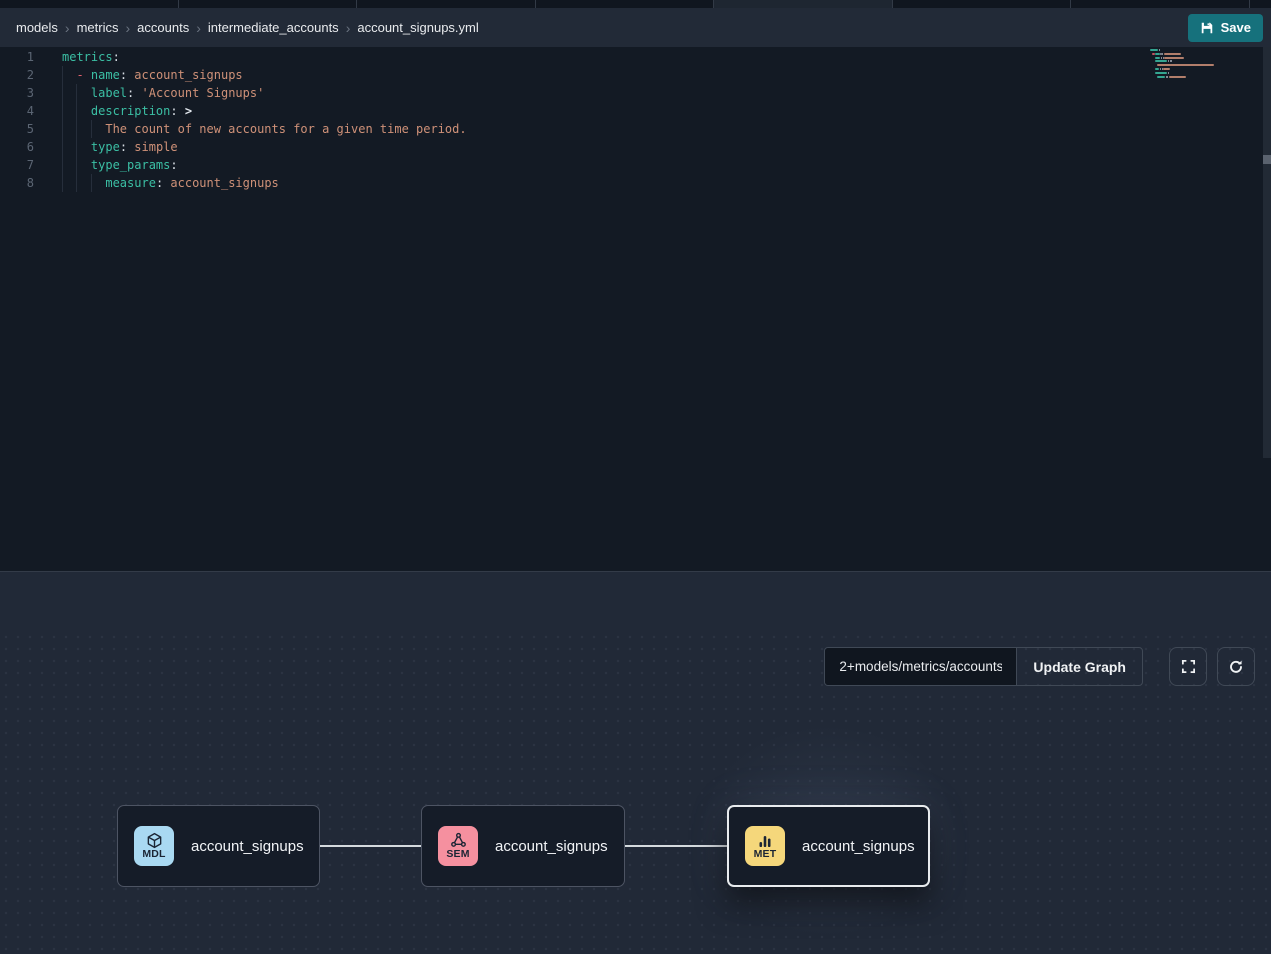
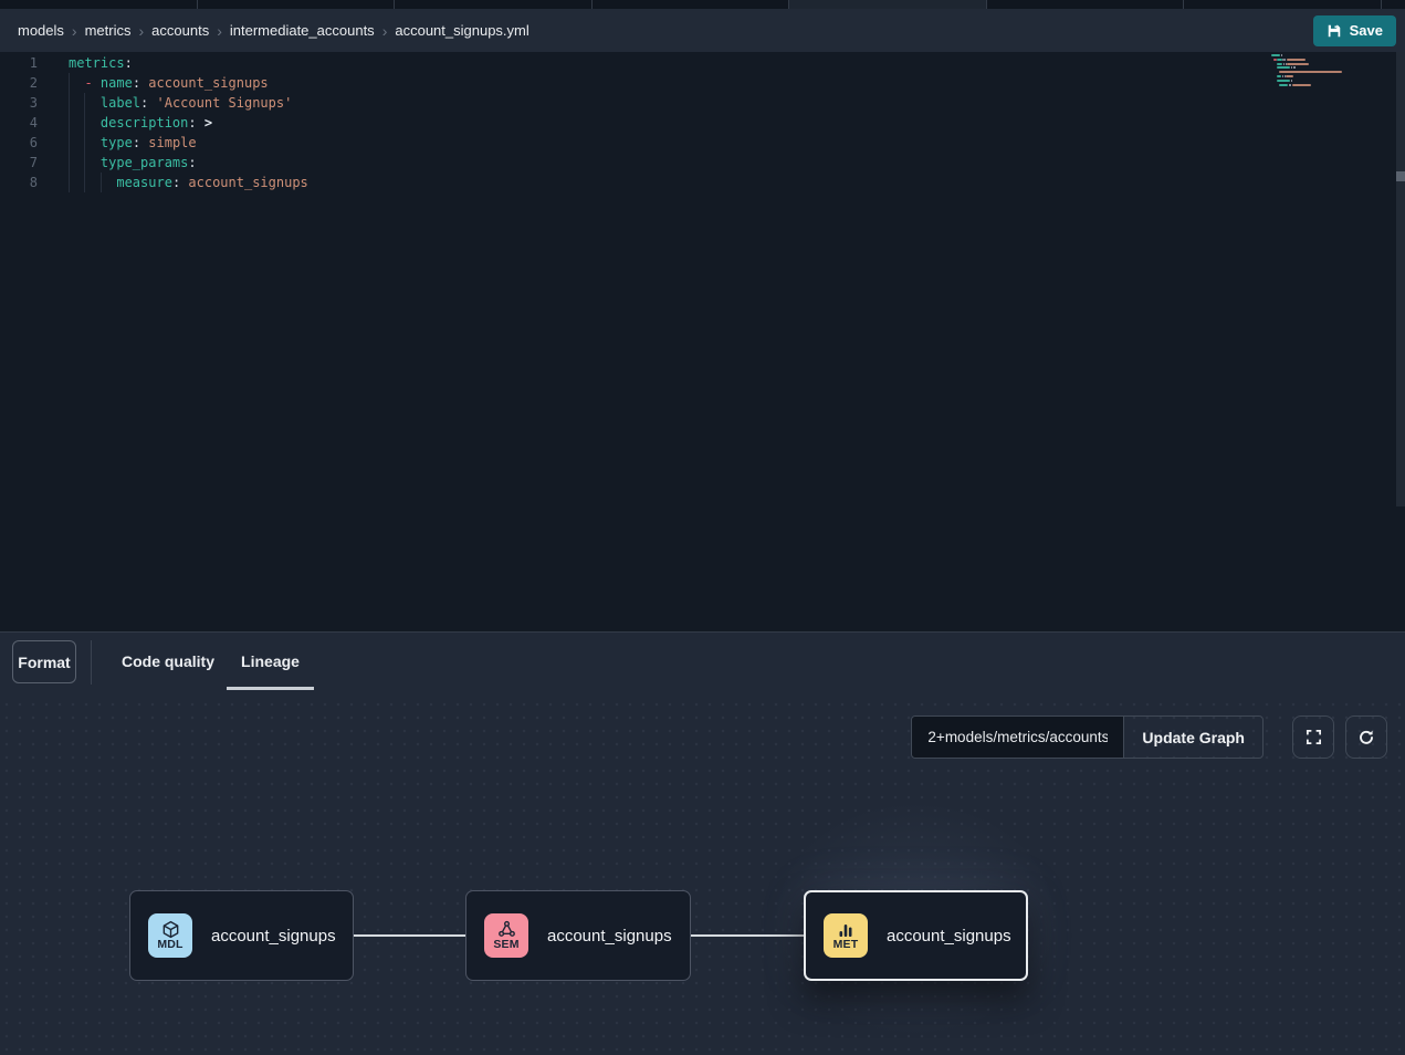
  models
  ›
  metrics
  ›
  accounts
  ›
  intermediate_accounts
  ›
  account_signups.yml
  Save
  1
  metrics:
  2
  - name: account_signups
  3
  label: 'Account Signups'
  4
  description: >
- 5
- The count of new accounts for a given time period.
  6
  type: simple
  7
  type_params:
  8
  measure: account_signups
+ Format
+ Code quality
+ Lineage
  2+models/metrics/accounts
  Update Graph
  MDL
  account_signups
  SEM
  account_signups
  MET
  account_signups
